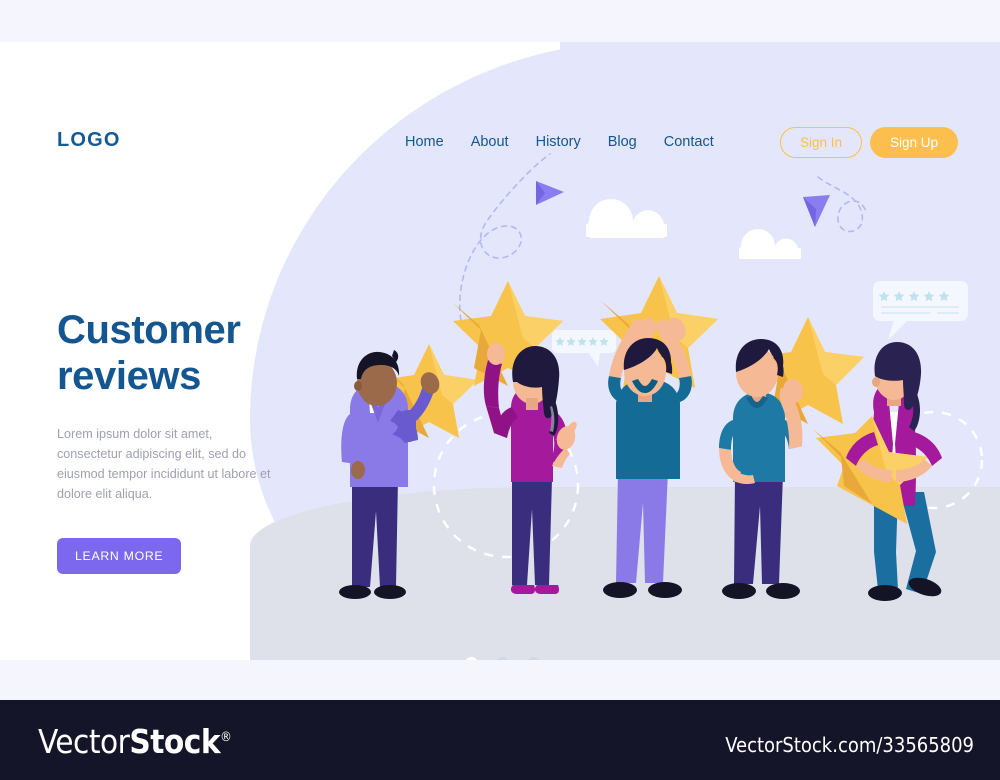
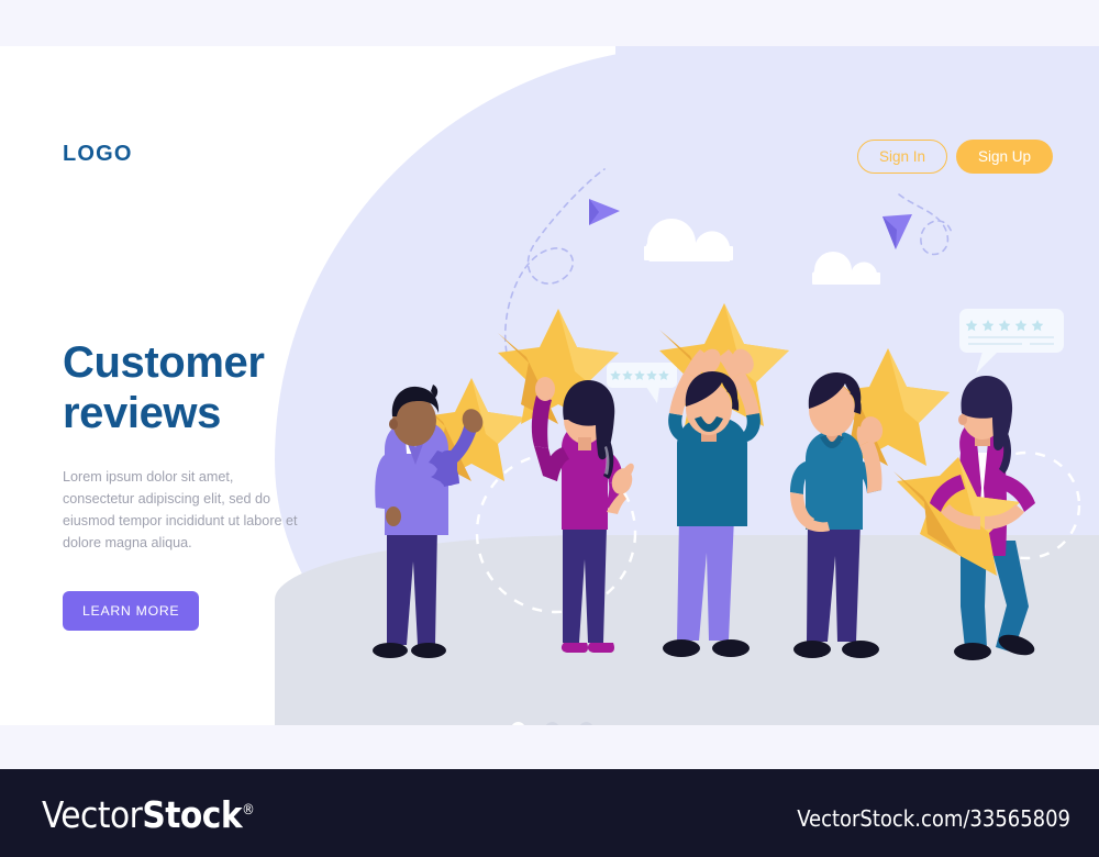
  LOGO
- Home
- About
- History
- Blog
- Contact
  Sign In
  Sign Up
  Customer
  reviews
- Lorem ipsum dolor sit amet, consectetur adipiscing elit, sed do eiusmod tempor incididunt ut labore et dolore elit aliqua.
+ Lorem ipsum dolor sit amet, consectetur adipiscing elit, sed do eiusmod tempor incididunt ut labore et dolore magna aliqua.
  LEARN MORE
  VectorStock®
  VectorStock.com/33565809
